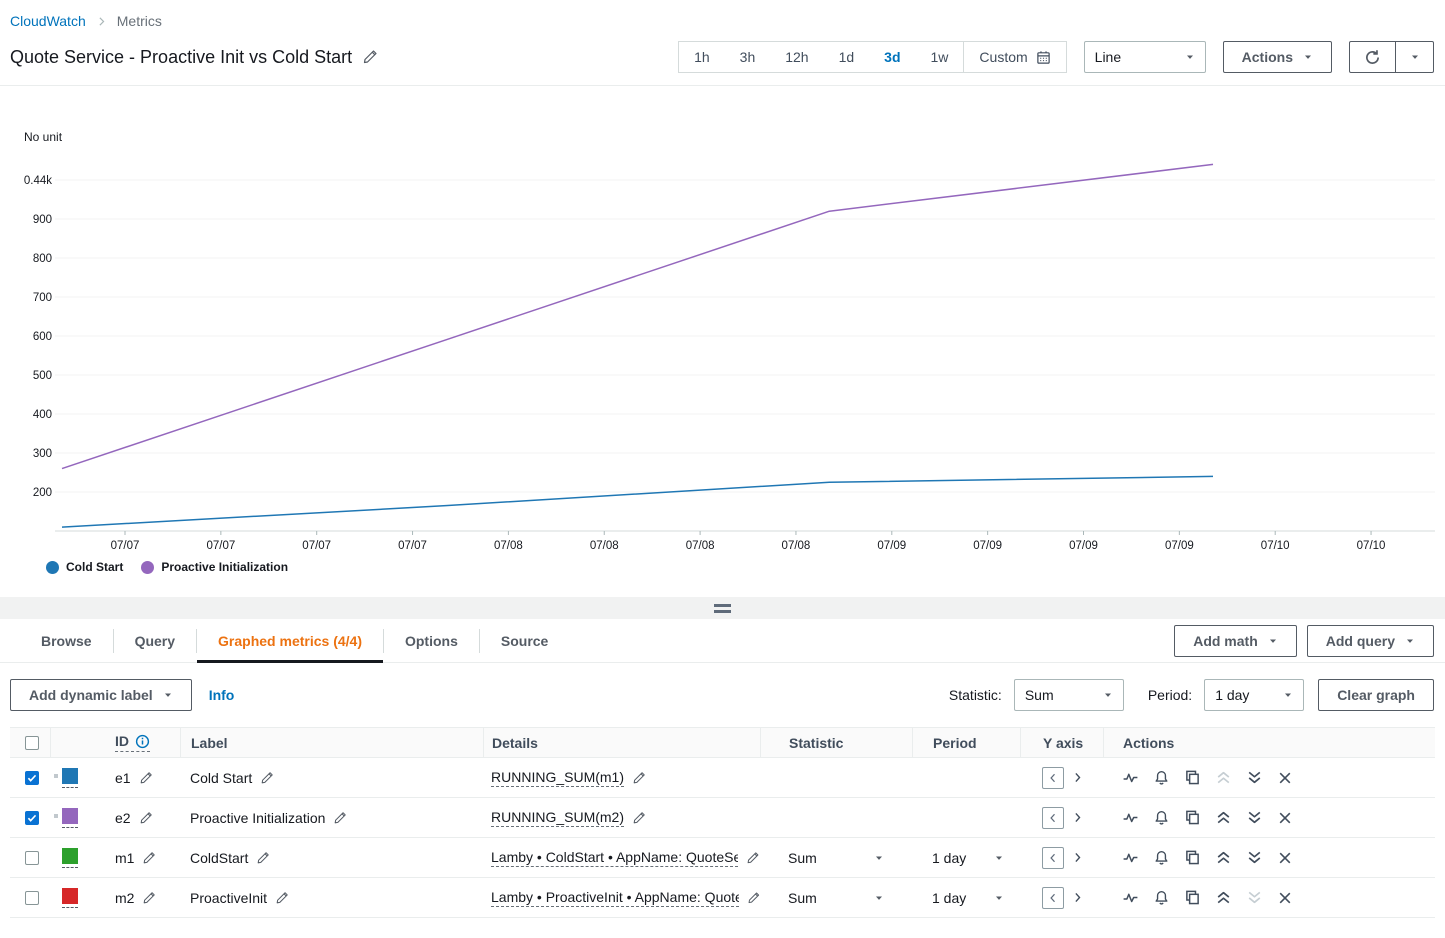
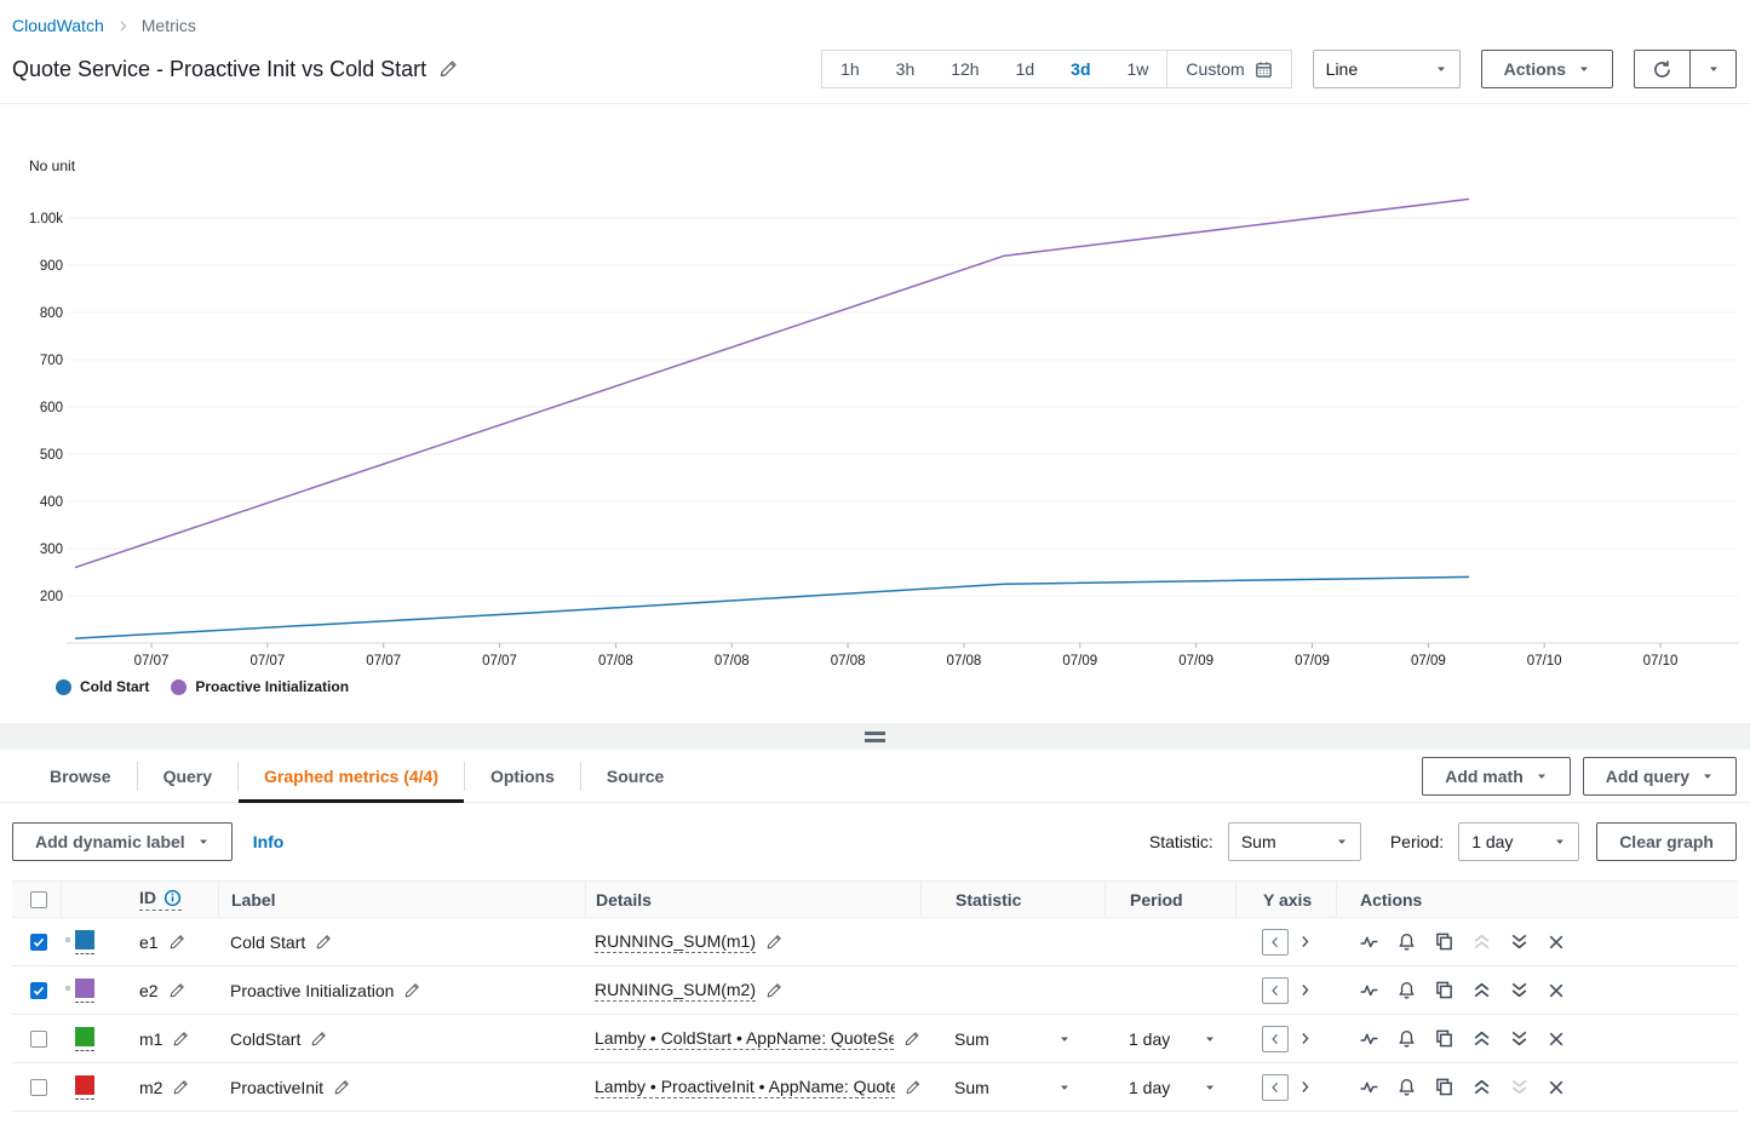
  CloudWatch
  Metrics
  Quote Service - Proactive Init vs Cold Start
  1h
  3h
  12h
  1d
  3d
  1w
  Custom
  Line
  Actions
  No unit
- 0.44k
+ 1.00k
  900
  800
  700
  600
  500
  400
  300
  200
  07/07
  07/07
  07/07
  07/07
  07/08
  07/08
  07/08
  07/08
  07/09
  07/09
  07/09
  07/09
  07/10
  07/10
  Cold Start
  Proactive Initialization
  Browse
  Query
  Graphed metrics (4/4)
  Options
  Source
  Add math
  Add query
  Add dynamic label
  Info
  Statistic:
  Sum
  Period:
  1 day
  Clear graph
  ID
  Label
  Details
  Statistic
  Period
  Y axis
  Actions
  e1
  Cold Start
  RUNNING_SUM(m1)
  e2
  Proactive Initialization
  RUNNING_SUM(m2)
  m1
  ColdStart
  Lamby • ColdStart • AppName: QuoteSe
  Sum
  1 day
  m2
  ProactiveInit
  Lamby • ProactiveInit • AppName: Quot
  Sum
  1 day
